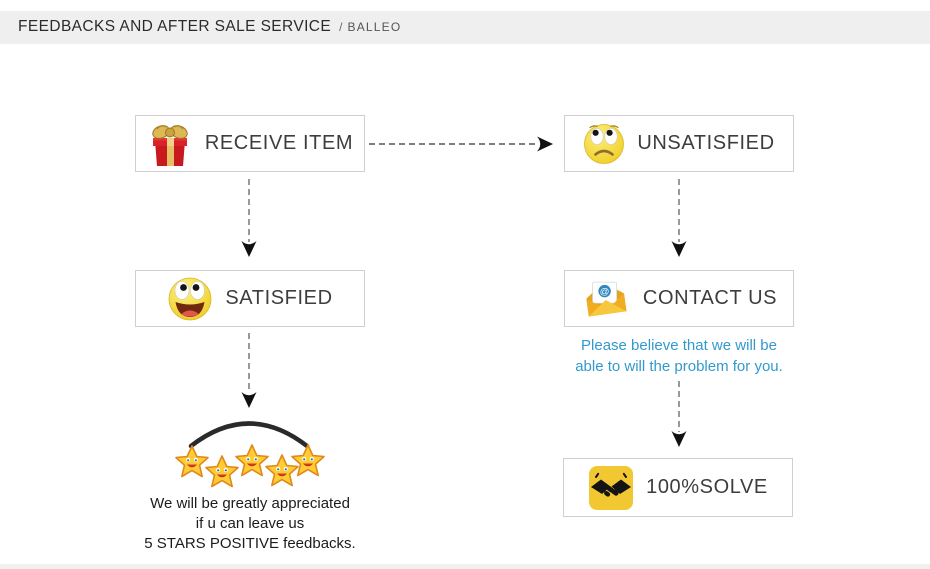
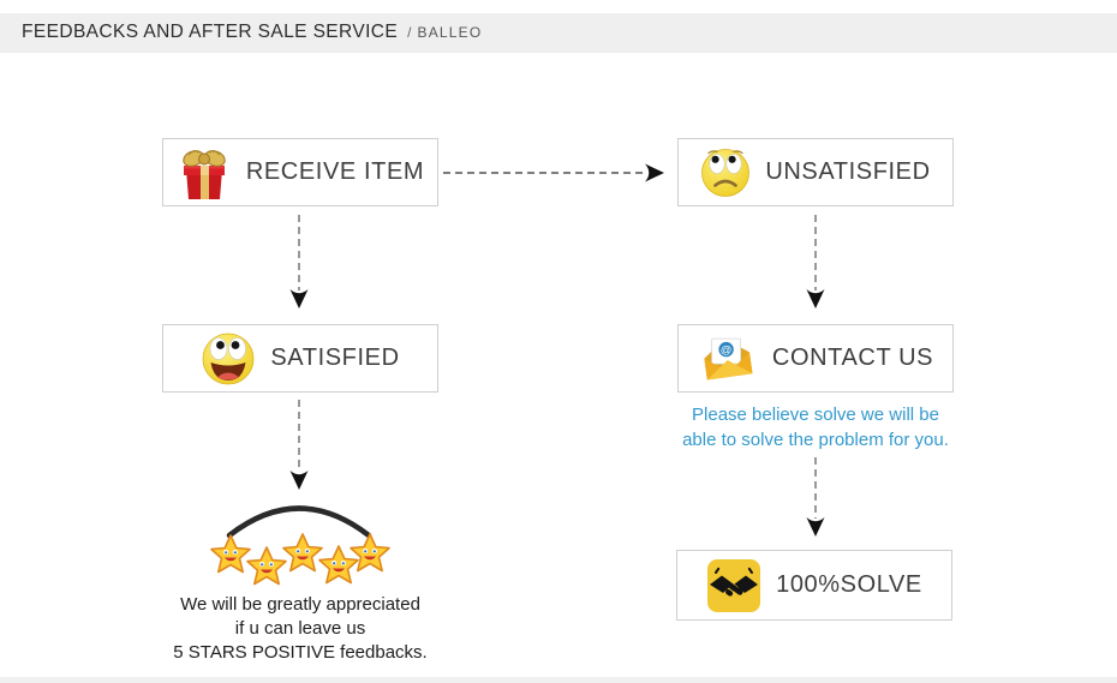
  FEEDBACKS AND AFTER SALE SERVICE
  /
  BALLEO
  RECEIVE ITEM
  UNSATISFIED
  SATISFIED
  @
  CONTACT US
- Please believe that we will be
+ Please believe solve we will be
- able to will the problem for you.
+ able to solve the problem for you.
  100%SOLVE
  We will be greatly appreciated
  if u can leave us
  5 STARS POSITIVE feedbacks.
